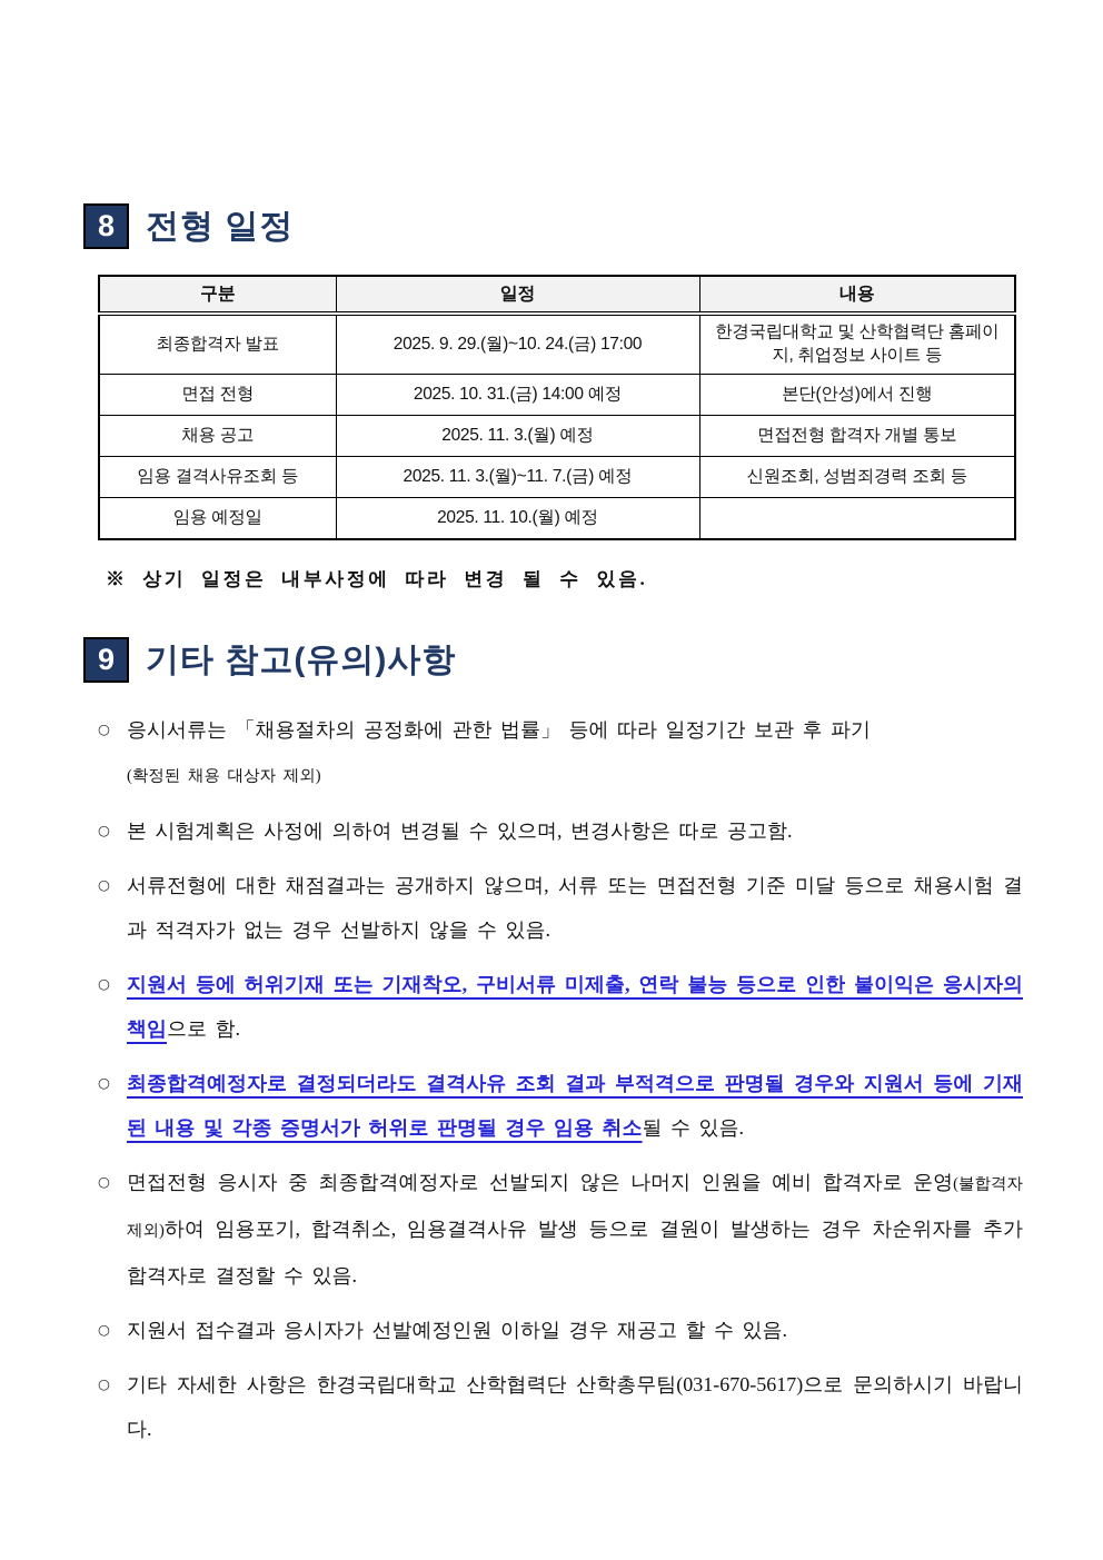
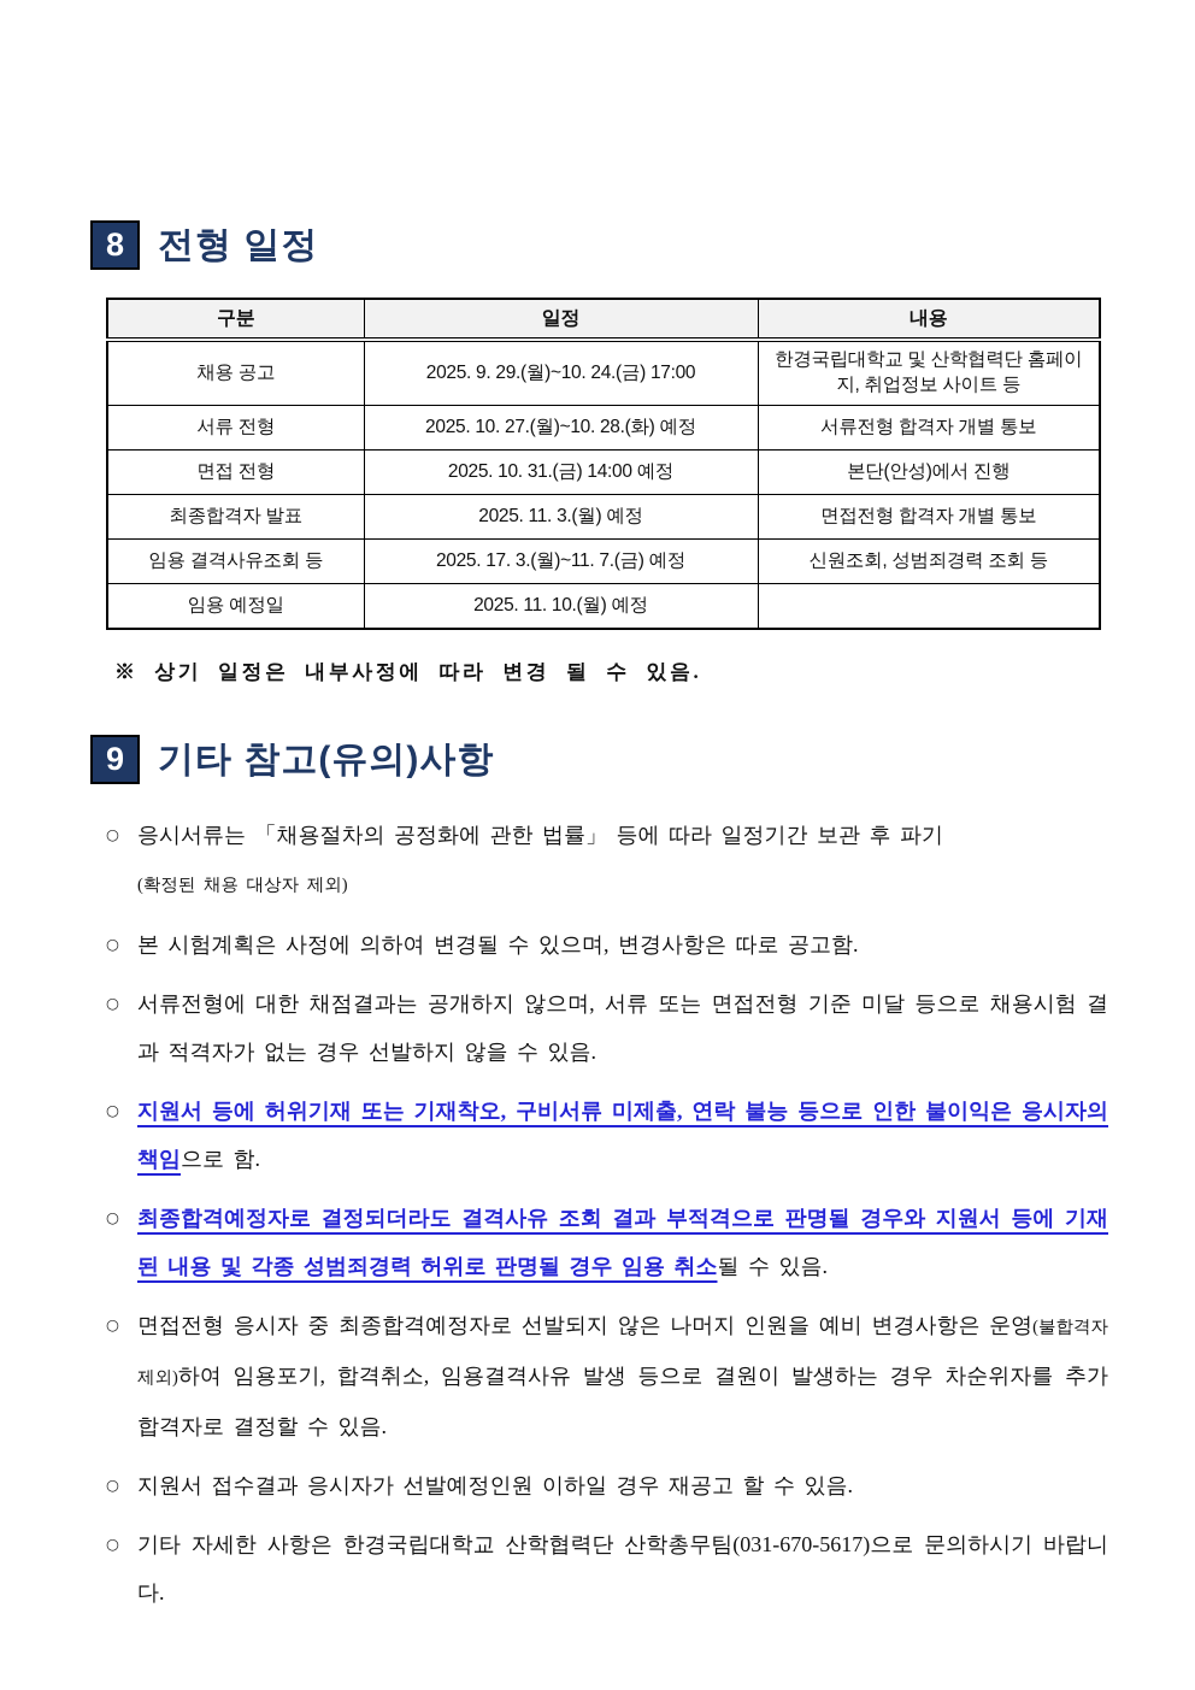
  8
  전형 일정
  구분	일정	내용
- 최종합격자 발표	2025. 9. 29.(월)~10. 24.(금) 17:00	한경국립대학교 및 산학협력단 홈페이지, 취업정보 사이트 등
+ 채용 공고	2025. 9. 29.(월)~10. 24.(금) 17:00	한경국립대학교 및 산학협력단 홈페이지, 취업정보 사이트 등
+ 서류 전형	2025. 10. 27.(월)~10. 28.(화) 예정	서류전형 합격자 개별 통보
  면접 전형	2025. 10. 31.(금) 14:00 예정	본단(안성)에서 진행
- 채용 공고	2025. 11. 3.(월) 예정	면접전형 합격자 개별 통보
+ 최종합격자 발표	2025. 11. 3.(월) 예정	면접전형 합격자 개별 통보
- 임용 결격사유조회 등	2025. 11. 3.(월)~11. 7.(금) 예정	신원조회, 성범죄경력 조회 등
+ 임용 결격사유조회 등	2025. 17. 3.(월)~11. 7.(금) 예정	신원조회, 성범죄경력 조회 등
  임용 예정일	2025. 11. 10.(월) 예정
  ※ 상기 일정은 내부사정에 따라 변경 될 수 있음.
  9
  기타 참고(유의)사항
  ○
  응시서류는 「채용절차의 공정화에 관한 법률」 등에 따라 일정기간 보관 후 파기
  (확정된 채용 대상자 제외)
  ○
  본 시험계획은 사정에 의하여 변경될 수 있으며, 변경사항은 따로 공고함.
  ○
  서류전형에 대한 채점결과는 공개하지 않으며, 서류 또는 면접전형 기준 미달 등으로 채용시험 결과 적격자가 없는 경우 선발하지 않을 수 있음.
  ○
  지원서 등에 허위기재 또는 기재착오, 구비서류 미제출, 연락 불능 등으로 인한 불이익은 응시자의 책임으로 함.
  ○
- 최종합격예정자로 결정되더라도 결격사유 조회 결과 부적격으로 판명될 경우와 지원서 등에 기재된 내용 및 각종 증명서가 허위로 판명될 경우 임용 취소될 수 있음.
+ 최종합격예정자로 결정되더라도 결격사유 조회 결과 부적격으로 판명될 경우와 지원서 등에 기재된 내용 및 각종 성범죄경력 허위로 판명될 경우 임용 취소될 수 있음.
  ○
- 면접전형 응시자 중 최종합격예정자로 선발되지 않은 나머지 인원을 예비 합격자로 운영(불합격자 제외)하여 임용포기, 합격취소, 임용결격사유 발생 등으로 결원이 발생하는 경우 차순위자를 추가 합격자로 결정할 수 있음.
+ 면접전형 응시자 중 최종합격예정자로 선발되지 않은 나머지 인원을 예비 변경사항은 운영(불합격자 제외)하여 임용포기, 합격취소, 임용결격사유 발생 등으로 결원이 발생하는 경우 차순위자를 추가 합격자로 결정할 수 있음.
  ○
  지원서 접수결과 응시자가 선발예정인원 이하일 경우 재공고 할 수 있음.
  ○
  기타 자세한 사항은 한경국립대학교 산학협력단 산학총무팀(031-670-5617)으로 문의하시기 바랍니다.
